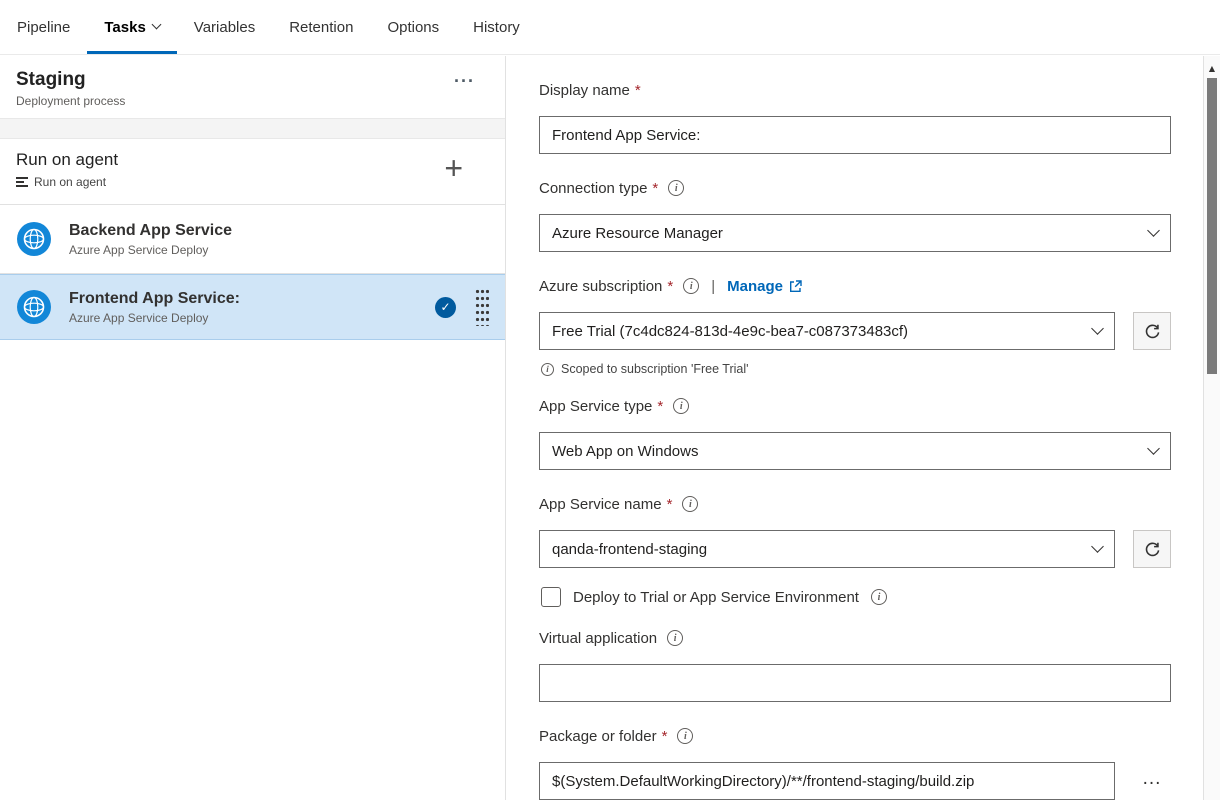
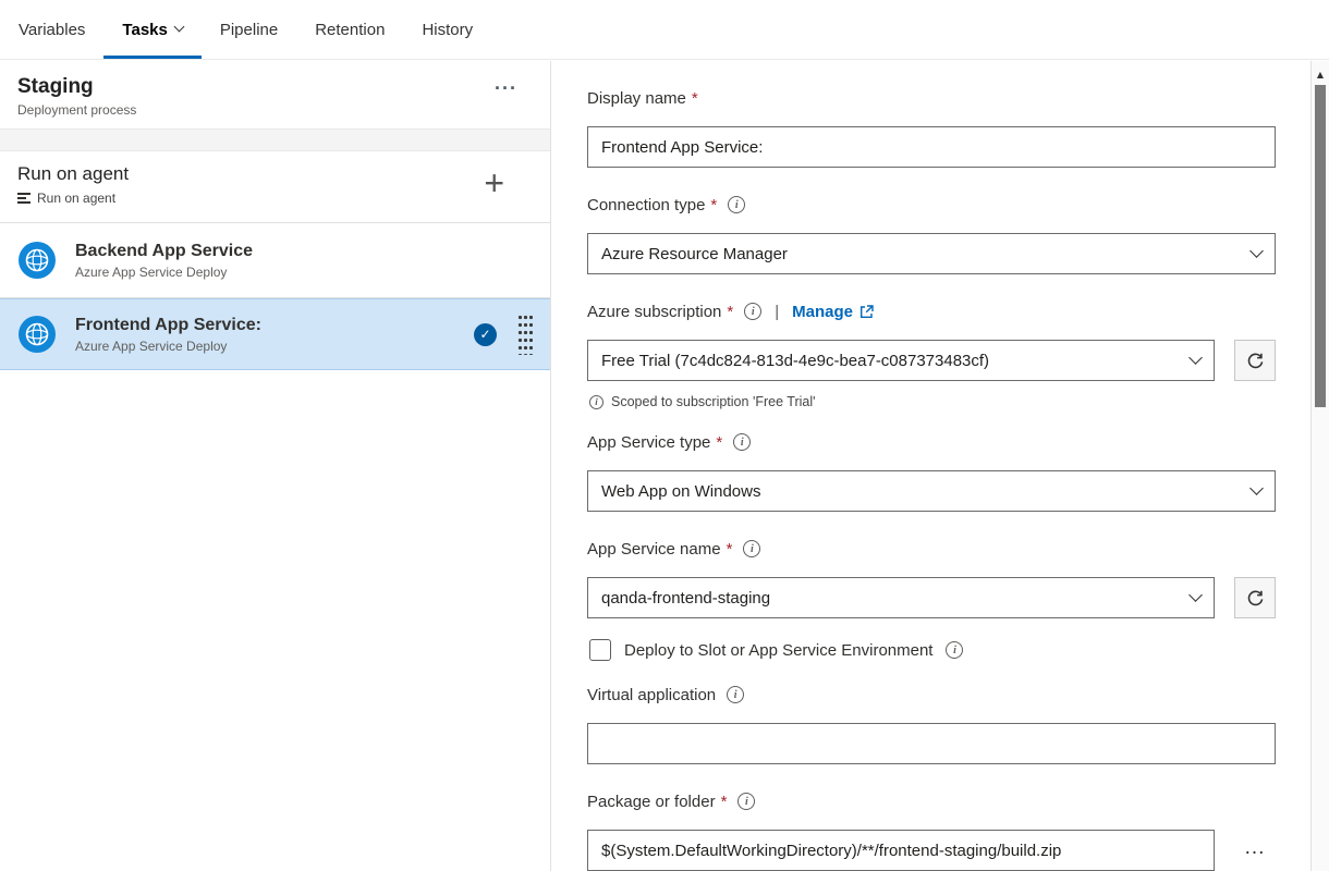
- Pipeline
+ Variables
  Tasks
- Variables
+ Pipeline
  Retention
- Options
  History
  Staging
  Deployment process
  ...
  Run on agent
  Run on agent
  +
  Backend App Service
  Azure App Service Deploy
  Frontend App Service:
  Azure App Service Deploy
  Display name
  *
  Frontend App Service:
  Connection type
  *
  Azure Resource Manager
  Azure subscription
  *
  |
  Manage
  Free Trial (7c4dc824-813d-4e9c-bea7-c087373483cf)
  Scoped to subscription 'Free Trial'
  App Service type
  *
  Web App on Windows
  App Service name
  *
  qanda-frontend-staging
- Deploy to Trial or App Service Environment
+ Deploy to Slot or App Service Environment
  Virtual application
  Package or folder
  *
  $(System.DefaultWorkingDirectory)/**/frontend-staging/build.zip
  ...
